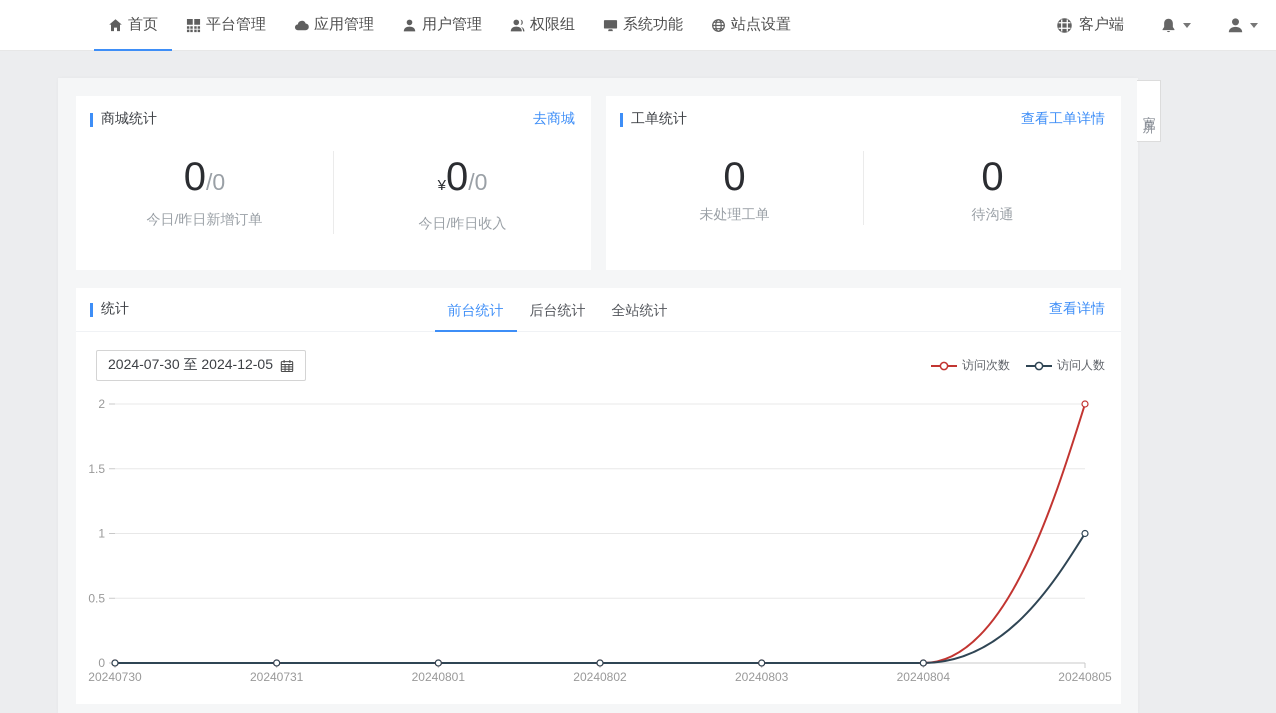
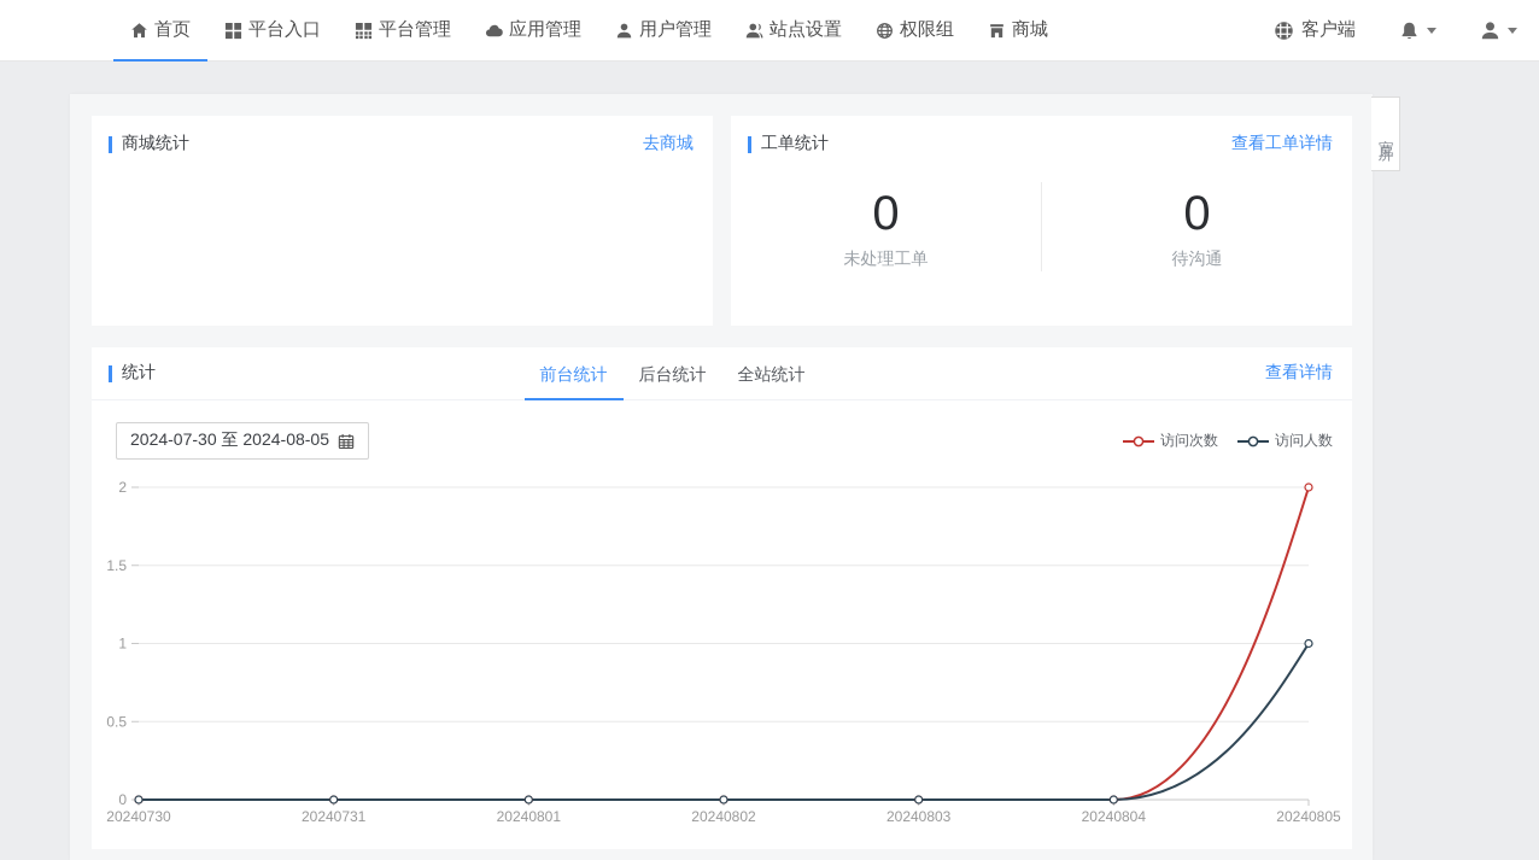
  首页
+ 平台入口
  平台管理
  应用管理
  用户管理
- 权限组
+ 站点设置
- 系统功能
- 站点设置
+ 权限组
+ 商城
  客户端
  商城统计
  去商城
- 0/0
- 今日/昨日新增订单
- ¥0/0
- 今日/昨日收入
  工单统计
  查看工单详情
  0
  未处理工单
  0
  待沟通
  统计
  前台统计
  后台统计
  全站统计
  查看详情
- 2024-07-30 至 2024-12-05
+ 2024-07-30 至 2024-08-05
  访问次数
  访问人数
  0
  0.5
  1
  1.5
  2
  20240730
  20240731
  20240801
  20240802
  20240803
  20240804
  20240805
